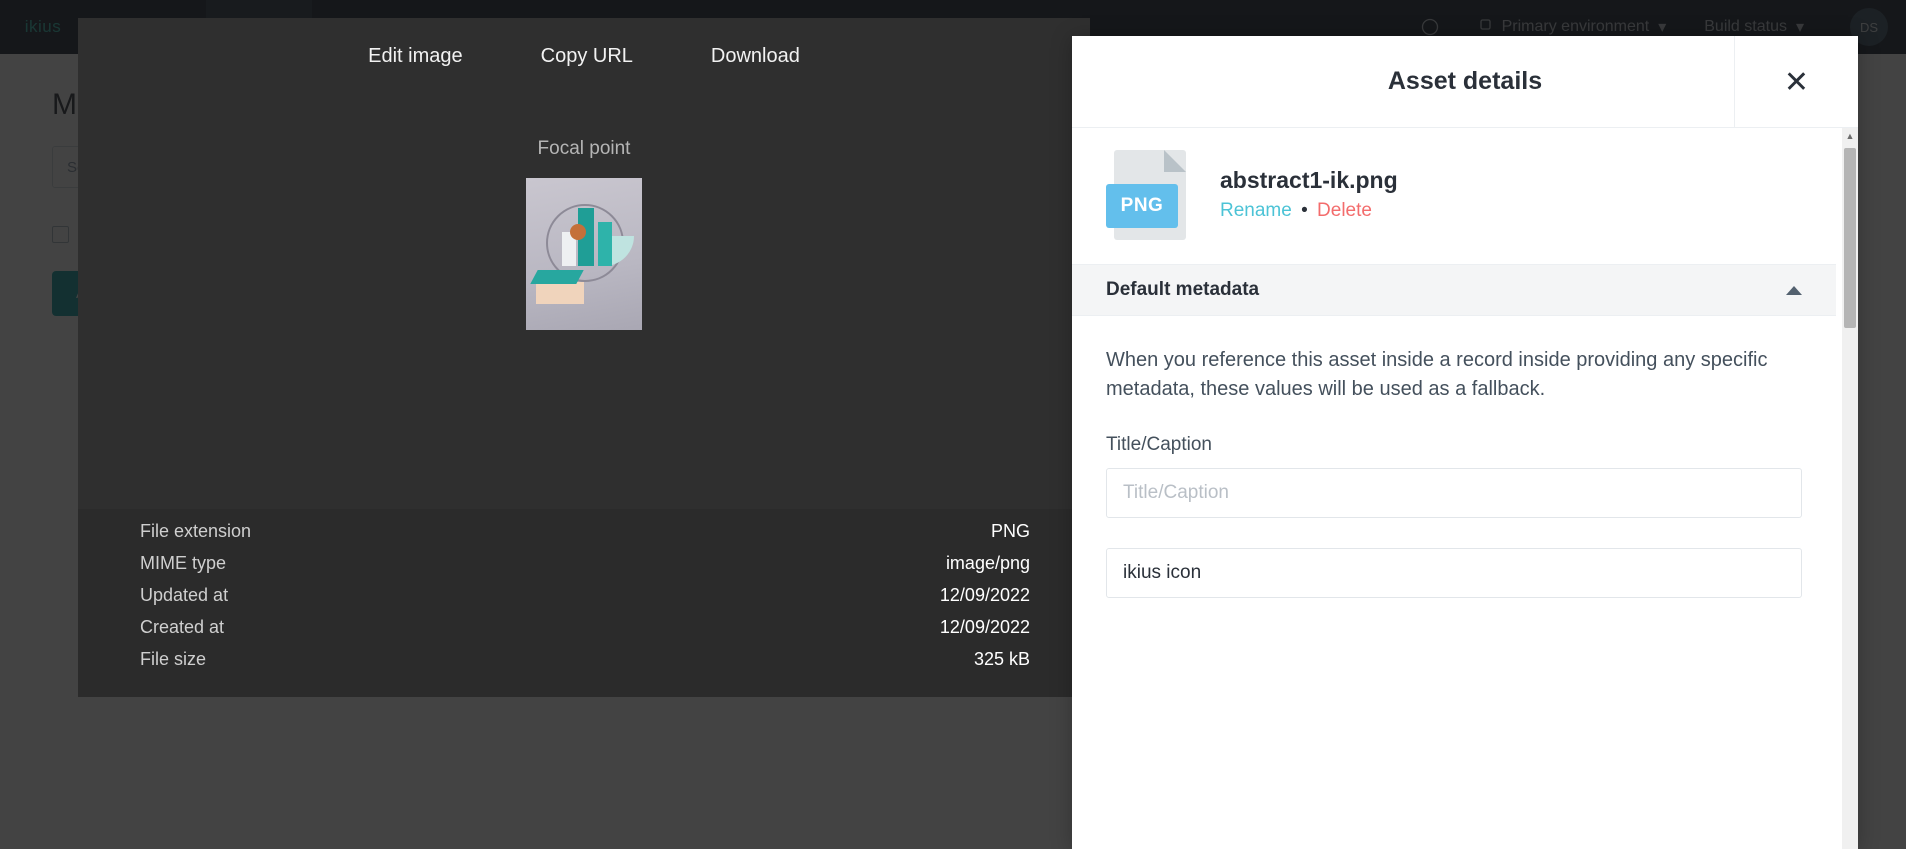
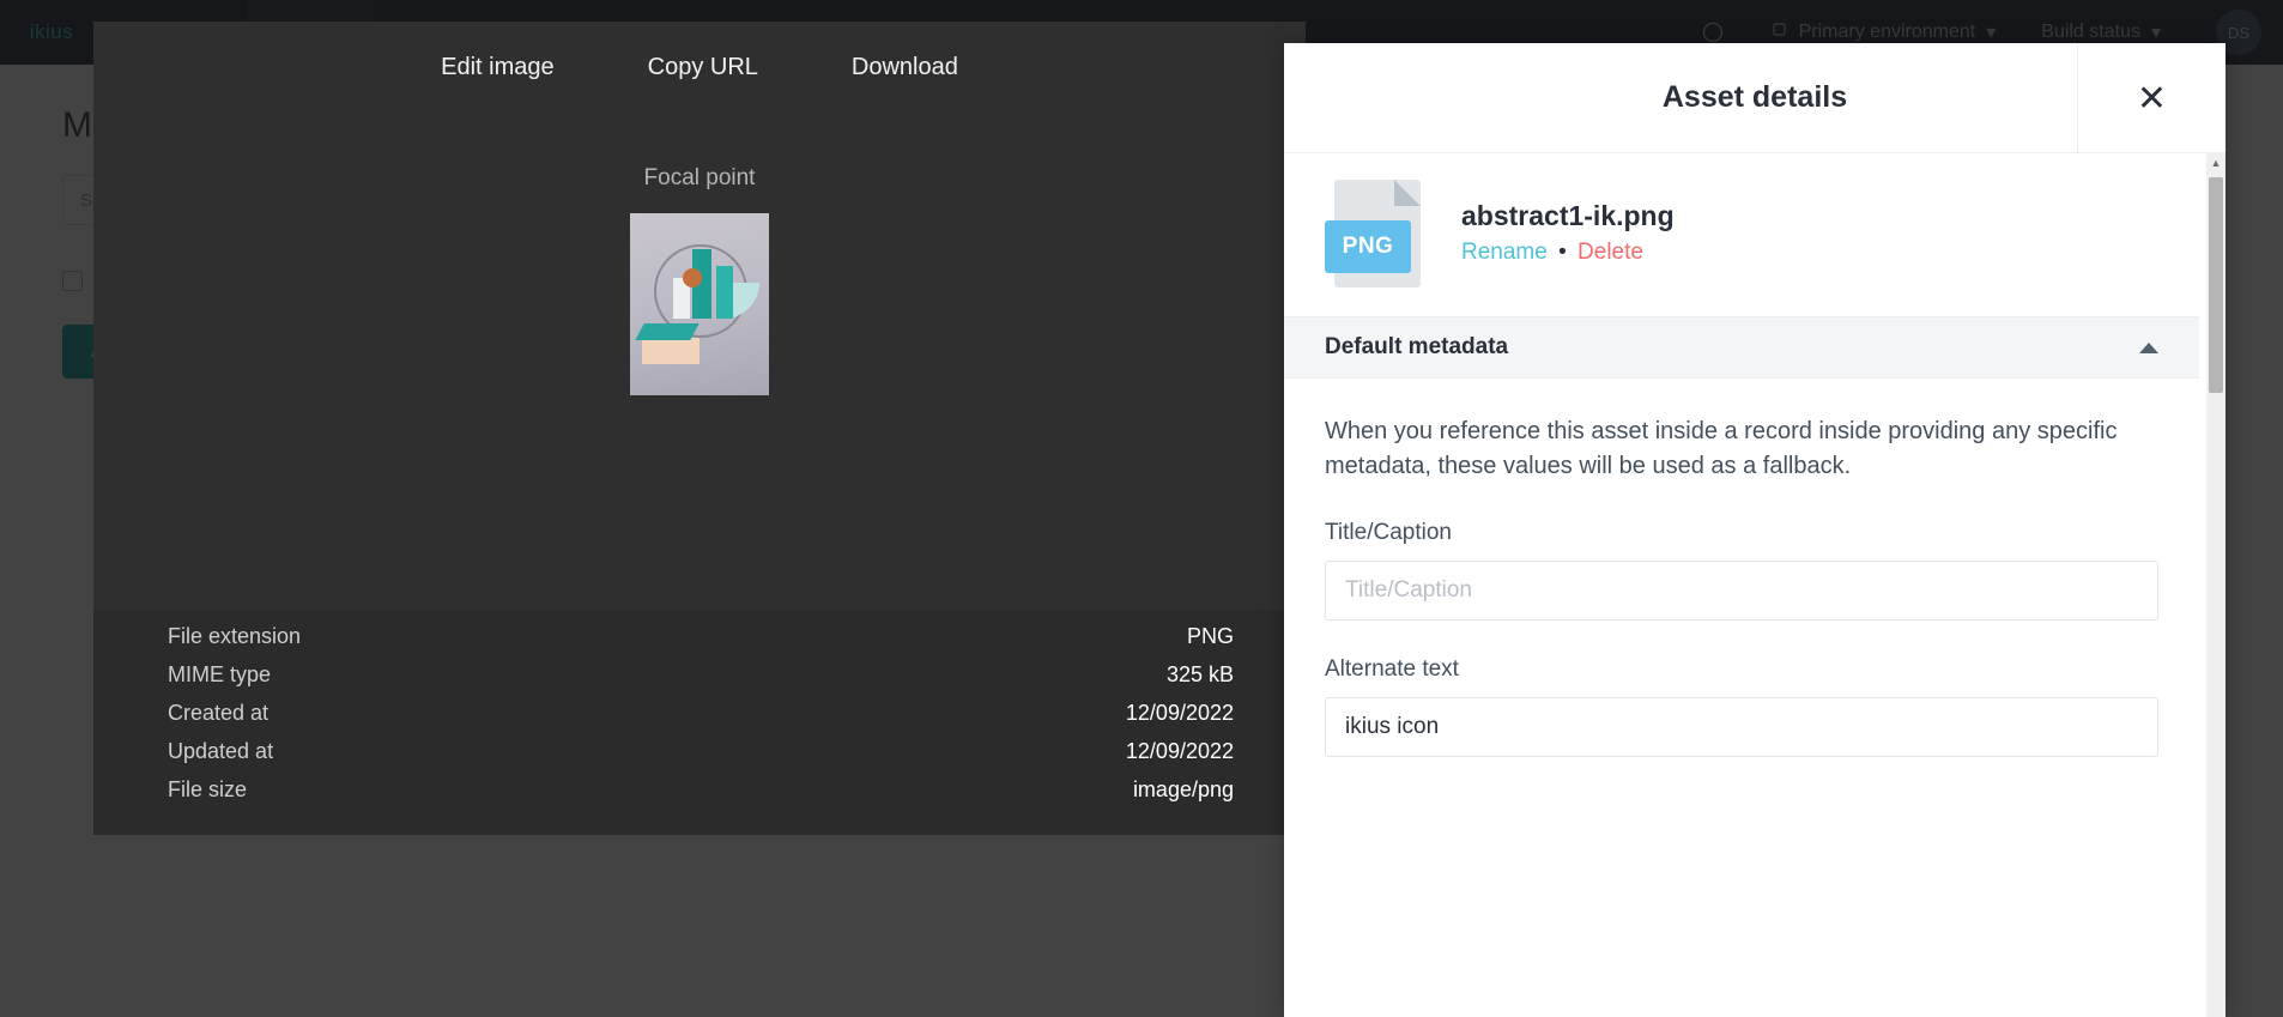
  ikius
  Primary environment
  ▾
  Build status
  ▾
  DS
  Edit image
  Copy URL
  Download
  Focal point
  File extension
  PNG
  MIME type
- image/png
+ 325 kB
- Updated at
+ Created at
  12/09/2022
- Created at
+ Updated at
  12/09/2022
  File size
- 325 kB
+ image/png
  Asset details
  ✕
  PNG
  abstract1-ik.png
  Rename • Delete
  Default metadata
  When you reference this asset inside a record inside providing any specific metadata, these values will be used as a fallback.
  Title/Caption
  Title/Caption
+ Alternate text
  ikius icon
  ▲
